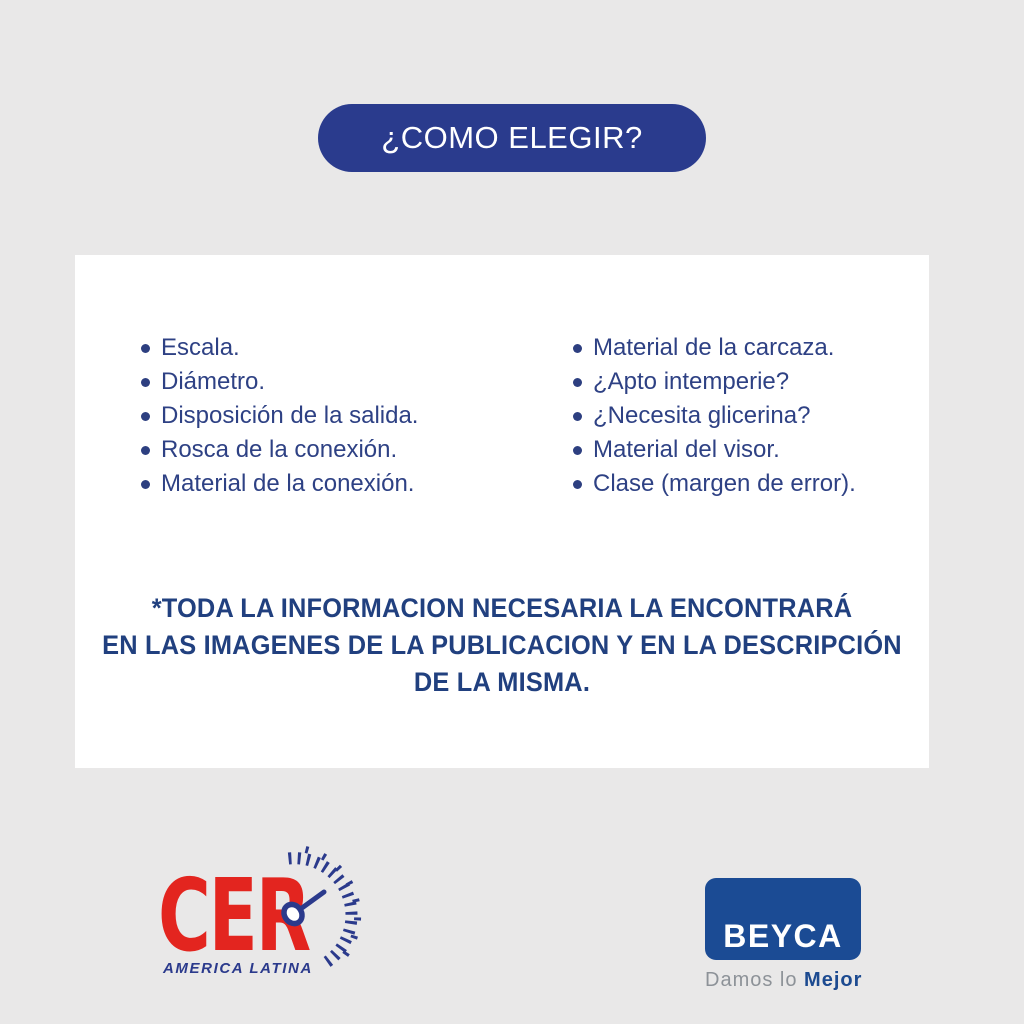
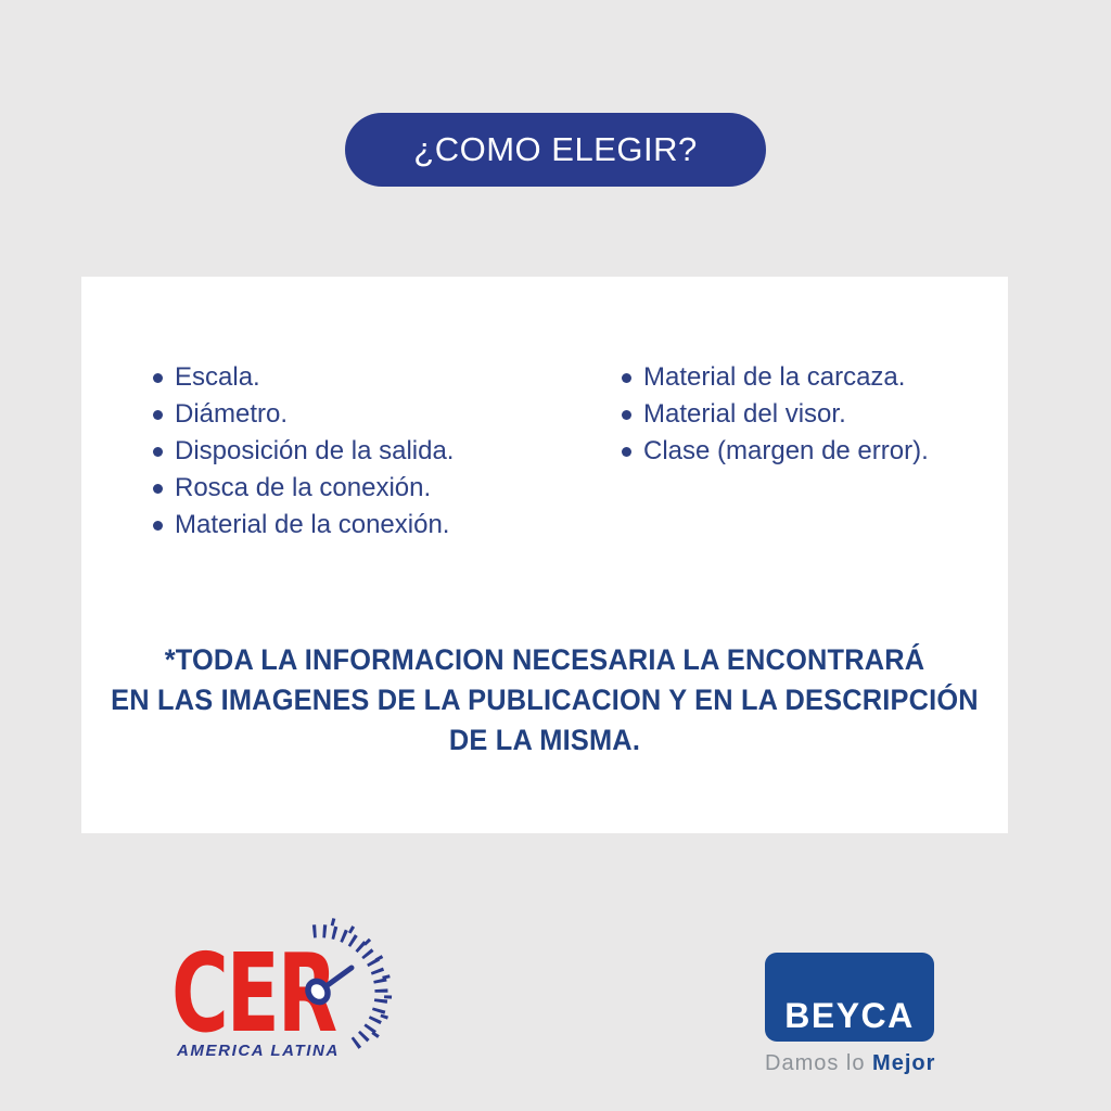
  ¿COMO ELEGIR?
  Escala.
  Diámetro.
  Disposición de la salida.
  Rosca de la conexión.
  Material de la conexión.
  Material de la carcaza.
- ¿Apto intemperie?
- ¿Necesita glicerina?
  Material del visor.
  Clase (margen de error).
  *TODA LA INFORMACION NECESARIA LA ENCONTRARÁ
  EN LAS IMAGENES DE LA PUBLICACION Y EN LA DESCRIPCIÓN
  DE LA MISMA.
  AMERICA LATINA
  BEYCA
  Damos lo Mejor
